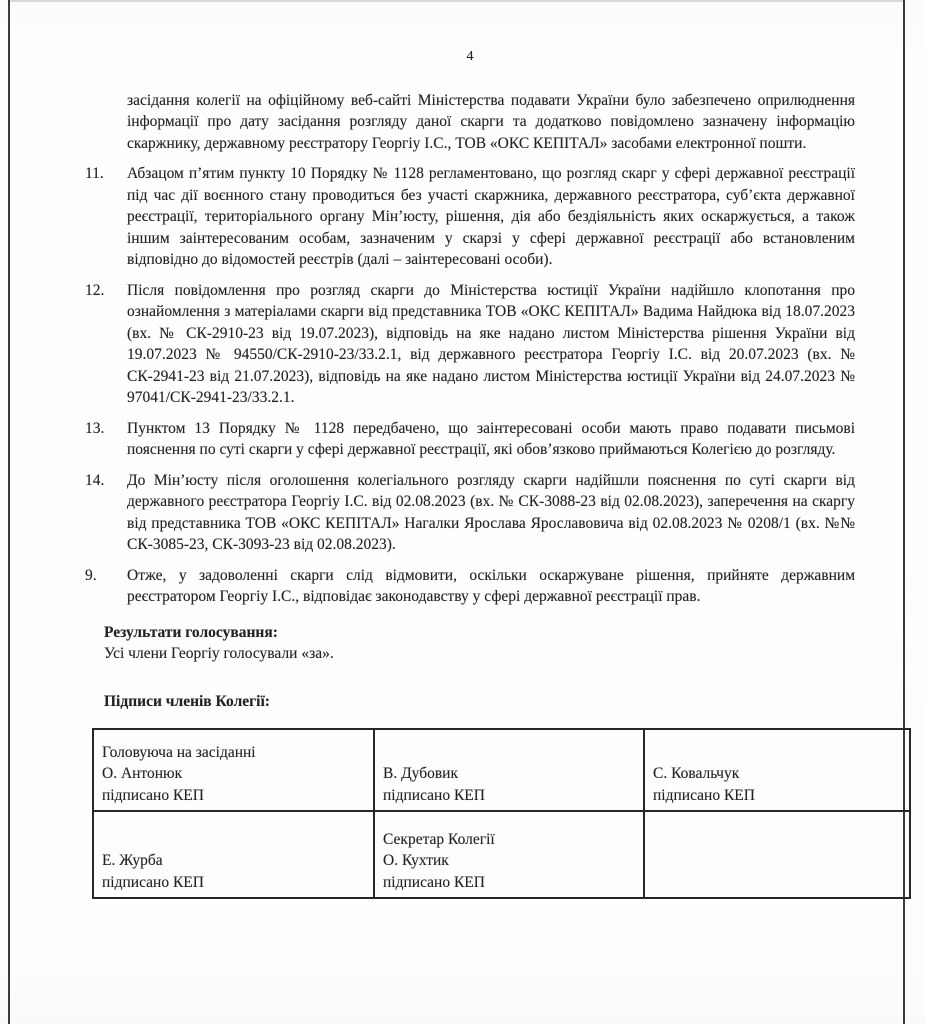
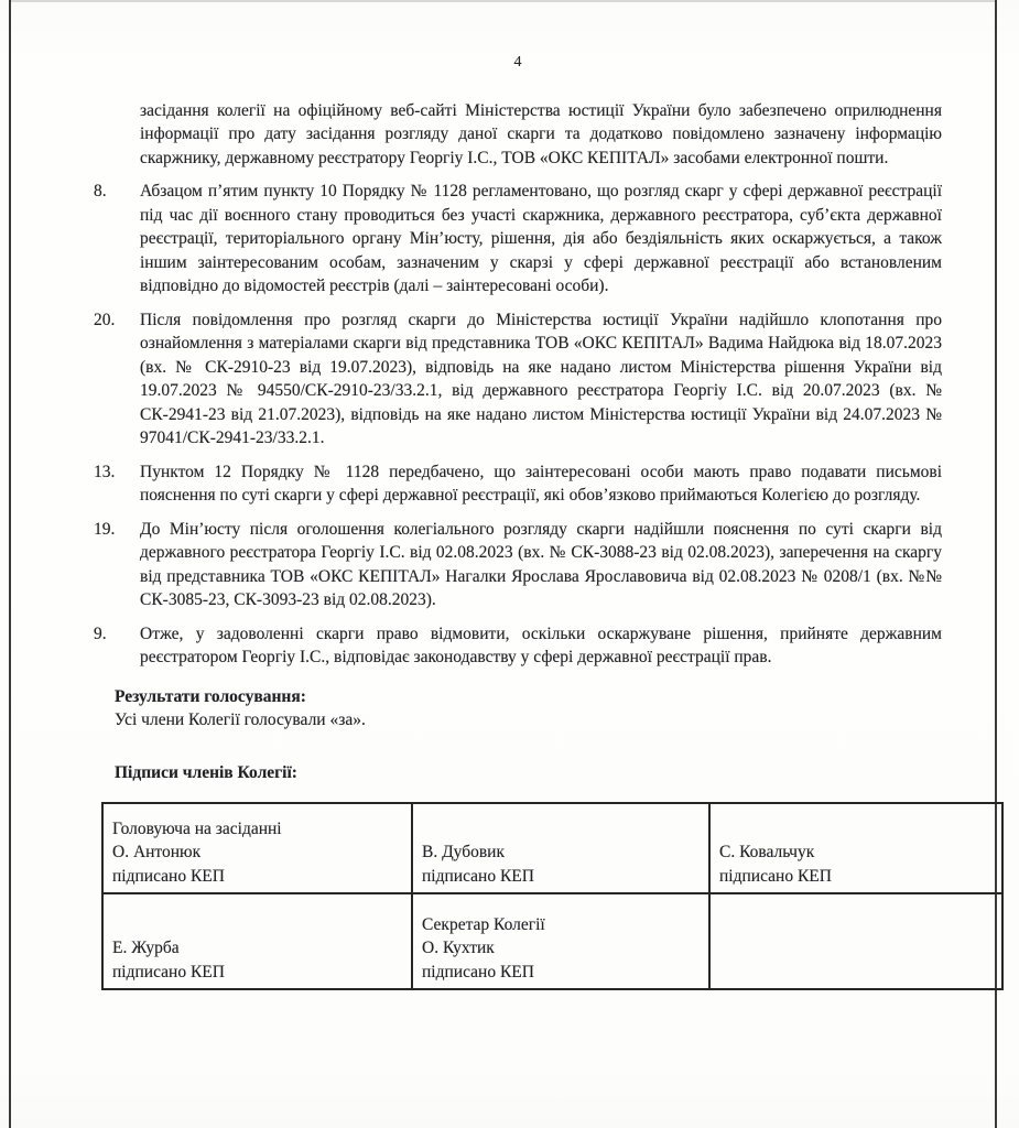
  4
- засідання колегії на офіційному веб-сайті Міністерства подавати України було забезпечено оприлюднення інформації про дату засідання розгляду даної скарги та додатково повідомлено зазначену інформацію скаржнику, державному реєстратору Георгіу І.С., ТОВ «ОКС КЕПІТАЛ» засобами електронної пошти.
+ засідання колегії на офіційному веб-сайті Міністерства юстиції України було забезпечено оприлюднення інформації про дату засідання розгляду даної скарги та додатково повідомлено зазначену інформацію скаржнику, державному реєстратору Георгіу І.С., ТОВ «ОКС КЕПІТАЛ» засобами електронної пошти.
- 11.
+ 8.
  Абзацом п’ятим пункту 10 Порядку № 1128 регламентовано, що розгляд скарг у сфері державної реєстрації під час дії воєнного стану проводиться без участі скаржника, державного реєстратора, суб’єкта державної реєстрації, територіального органу Мін’юсту, рішення, дія або бездіяльність яких оскаржується, а також іншим заінтересованим особам, зазначеним у скарзі у сфері державної реєстрації або встановленим відповідно до відомостей реєстрів (далі – заінтересовані особи).
- 12.
+ 20.
  Після повідомлення про розгляд скарги до Міністерства юстиції України надійшло клопотання про ознайомлення з матеріалами скарги від представника ТОВ «ОКС КЕПІТАЛ» Вадима Найдюка від 18.07.2023 (вх. № СК-2910-23 від 19.07.2023), відповідь на яке надано листом Міністерства рішення України від 19.07.2023 № 94550/СК-2910-23/33.2.1, від державного реєстратора Георгіу І.С. від 20.07.2023 (вх. № СК-2941-23 від 21.07.2023), відповідь на яке надано листом Міністерства юстиції України від 24.07.2023 № 97041/СК-2941-23/33.2.1.
  13.
- Пунктом 13 Порядку № 1128 передбачено, що заінтересовані особи мають право подавати письмові пояснення по суті скарги у сфері державної реєстрації, які обов’язково приймаються Колегією до розгляду.
+ Пунктом 12 Порядку № 1128 передбачено, що заінтересовані особи мають право подавати письмові пояснення по суті скарги у сфері державної реєстрації, які обов’язково приймаються Колегією до розгляду.
- 14.
+ 19.
  До Мін’юсту після оголошення колегіального розгляду скарги надійшли пояснення по суті скарги від державного реєстратора Георгіу І.С. від 02.08.2023 (вх. № СК-3088-23 від 02.08.2023), заперечення на скаргу від представника ТОВ «ОКС КЕПІТАЛ» Нагалки Ярослава Ярославовича від 02.08.2023 № 0208/1 (вх. №№ СК-3085-23, СК-3093-23 від 02.08.2023).
  9.
- Отже, у задоволенні скарги слід відмовити, оскільки оскаржуване рішення, прийняте державним реєстратором Георгіу І.С., відповідає законодавству у сфері державної реєстрації прав.
+ Отже, у задоволенні скарги право відмовити, оскільки оскаржуване рішення, прийняте державним реєстратором Георгіу І.С., відповідає законодавству у сфері державної реєстрації прав.
  Результати голосування:
- Усі члени Георгіу голосували «за».
+ Усі члени Колегії голосували «за».
  Підписи членів Колегії:
  Головуюча на засіданні О. Антонюк підписано КЕП	В. Дубовик підписано КЕП	С. Ковальчук підписано КЕП
  Е. Журба підписано КЕП	Секретар Колегії О. Кухтик підписано КЕП
